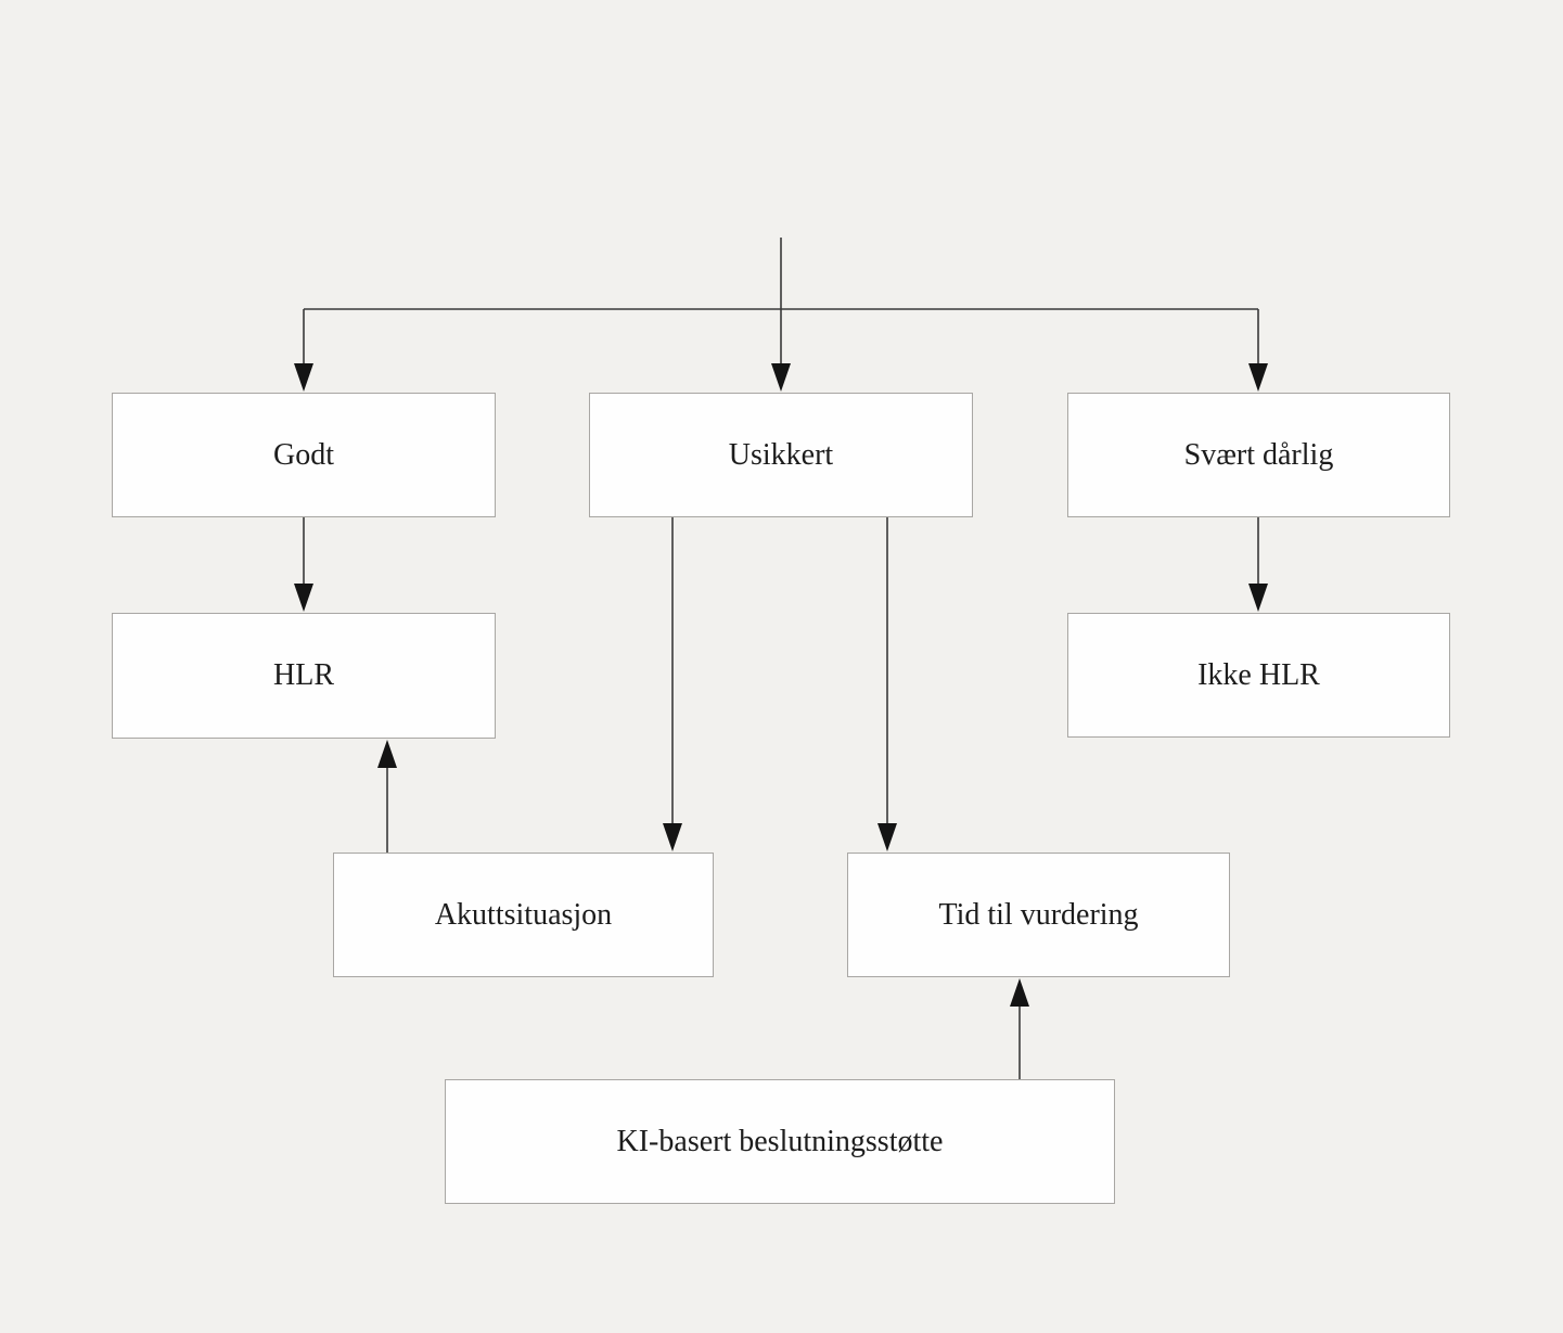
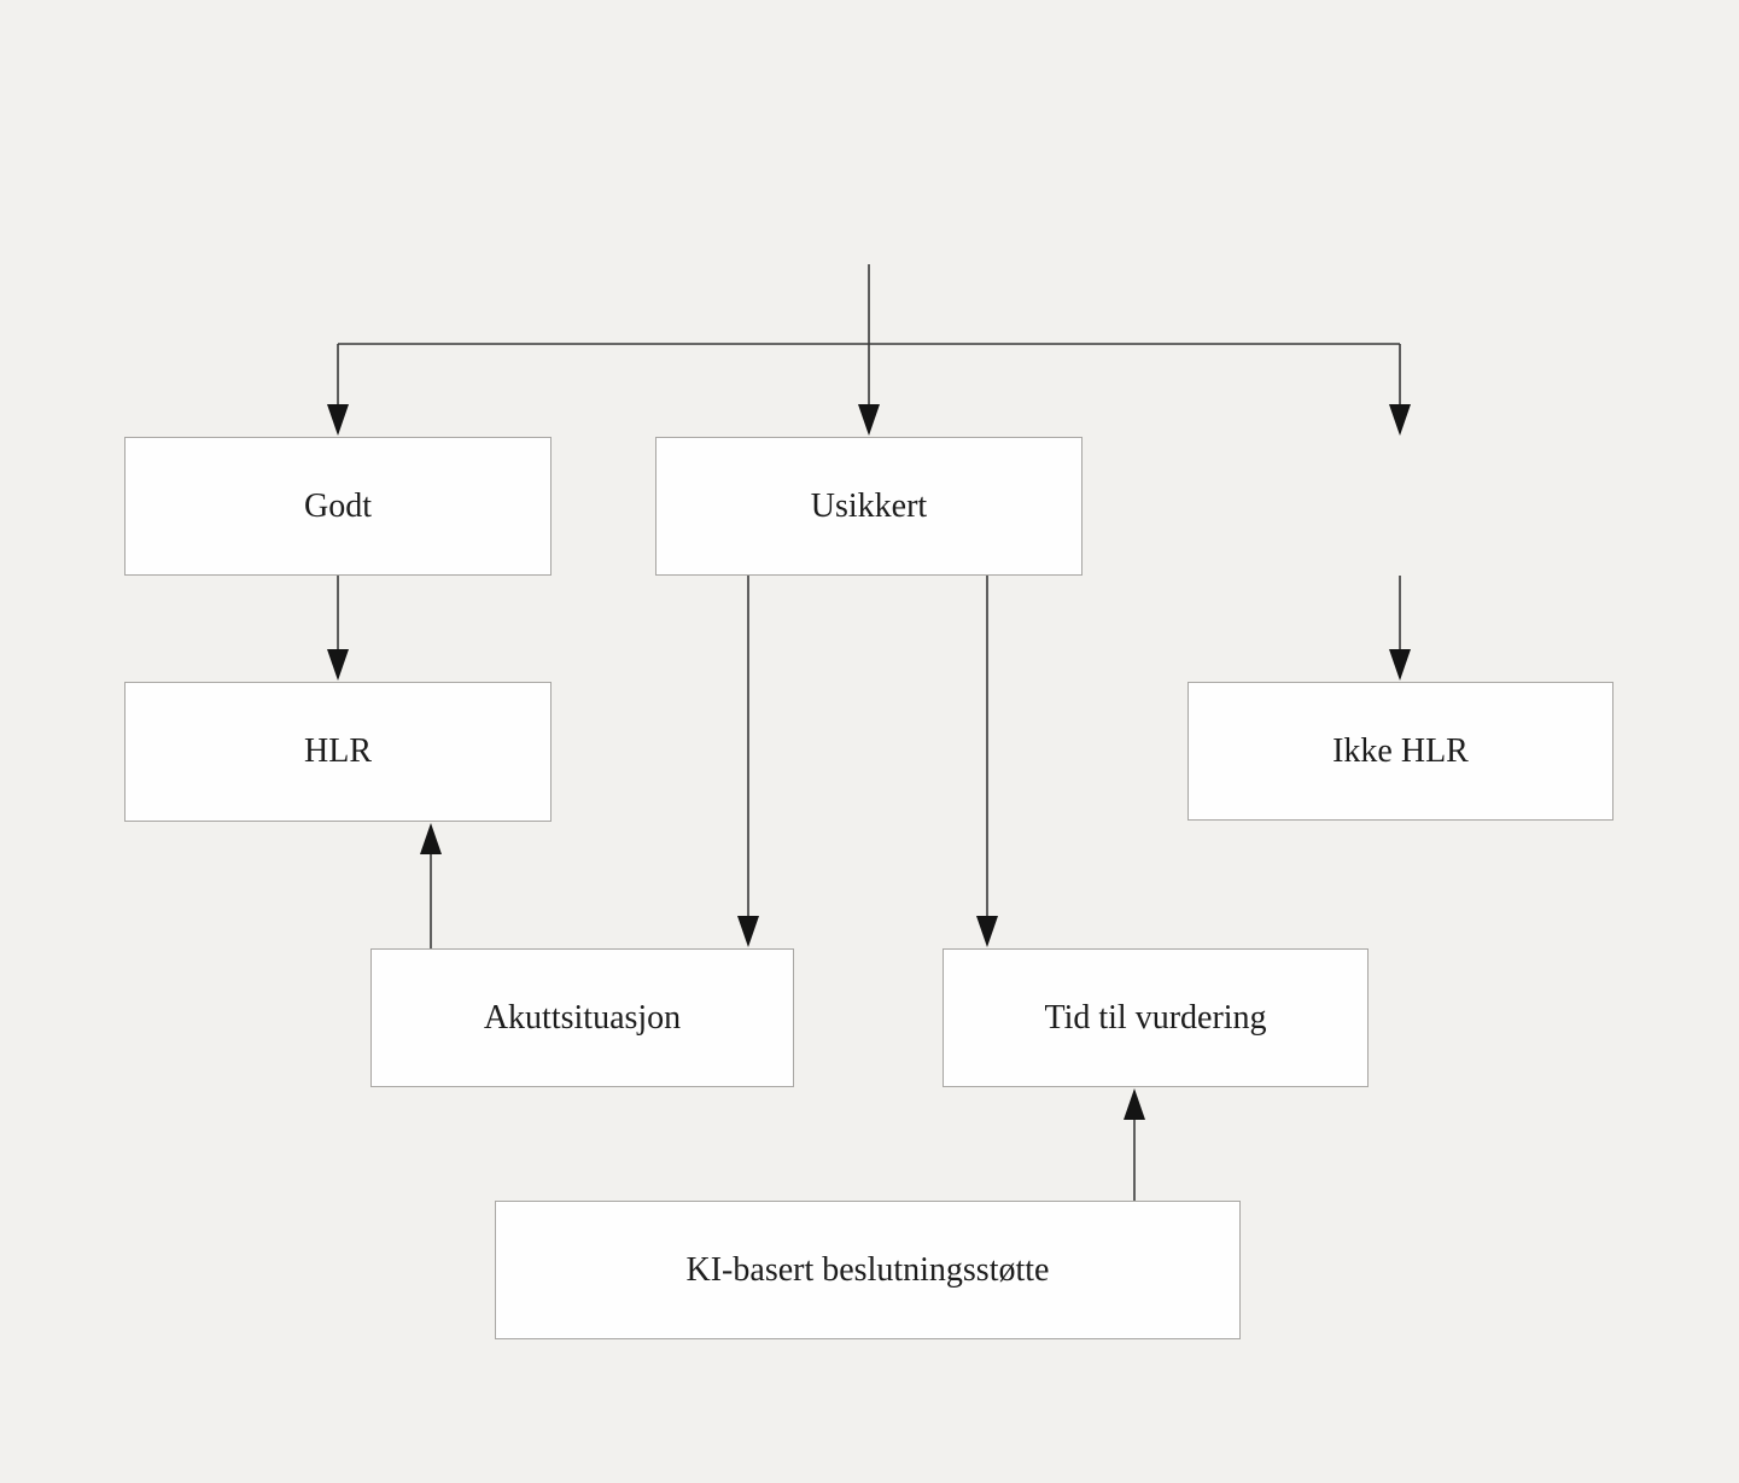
  Godt
  Usikkert
- Svært dårlig
  HLR
  Ikke HLR
  Akuttsituasjon
  Tid til vurdering
  KI-basert beslutningsstøtte
